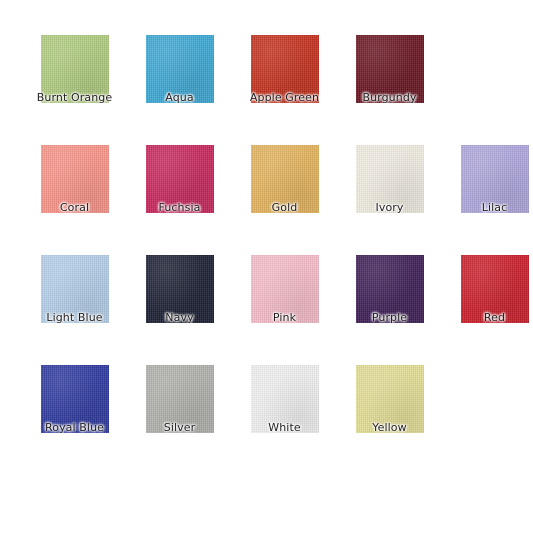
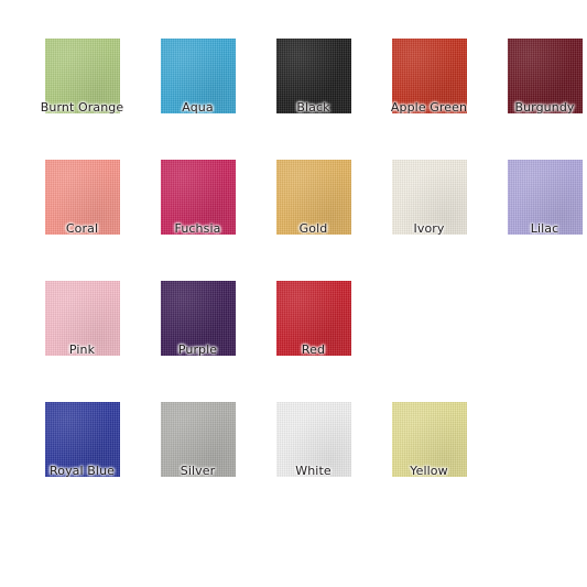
  Burnt Orange
  Aqua
+ Black
  Apple Green
  Burgundy
  Coral
  Fuchsia
  Gold
  Ivory
  Lilac
- Light Blue
- Navy
  Pink
  Purple
  Red
  Royal Blue
  Silver
  White
  Yellow
